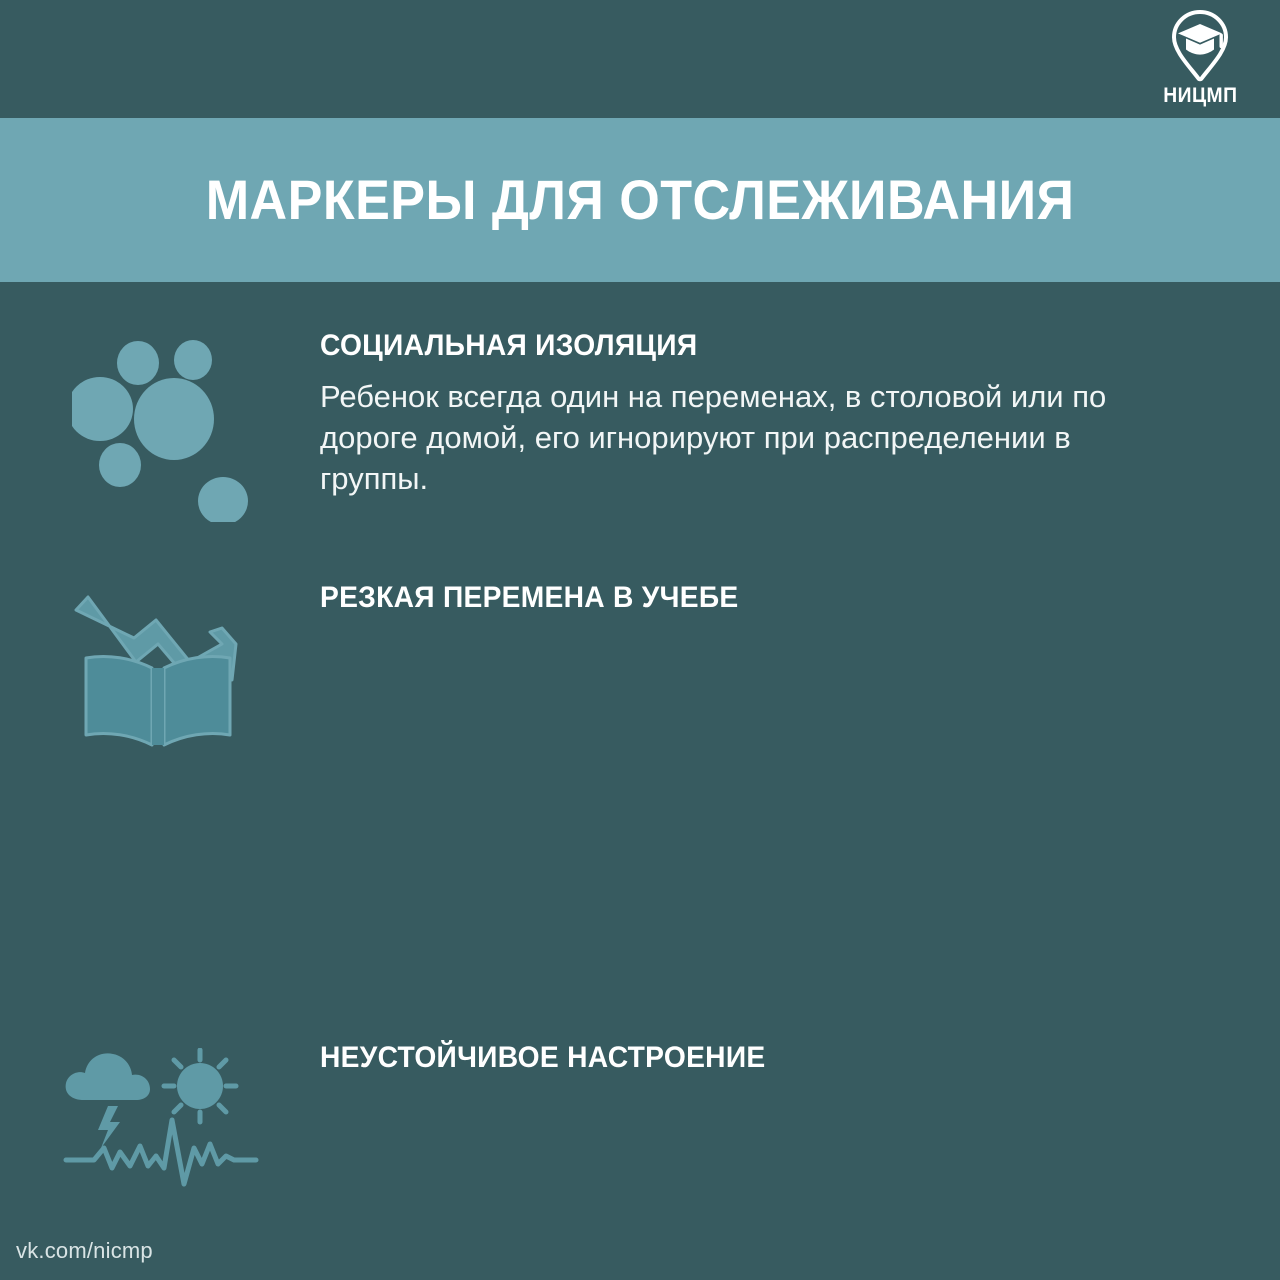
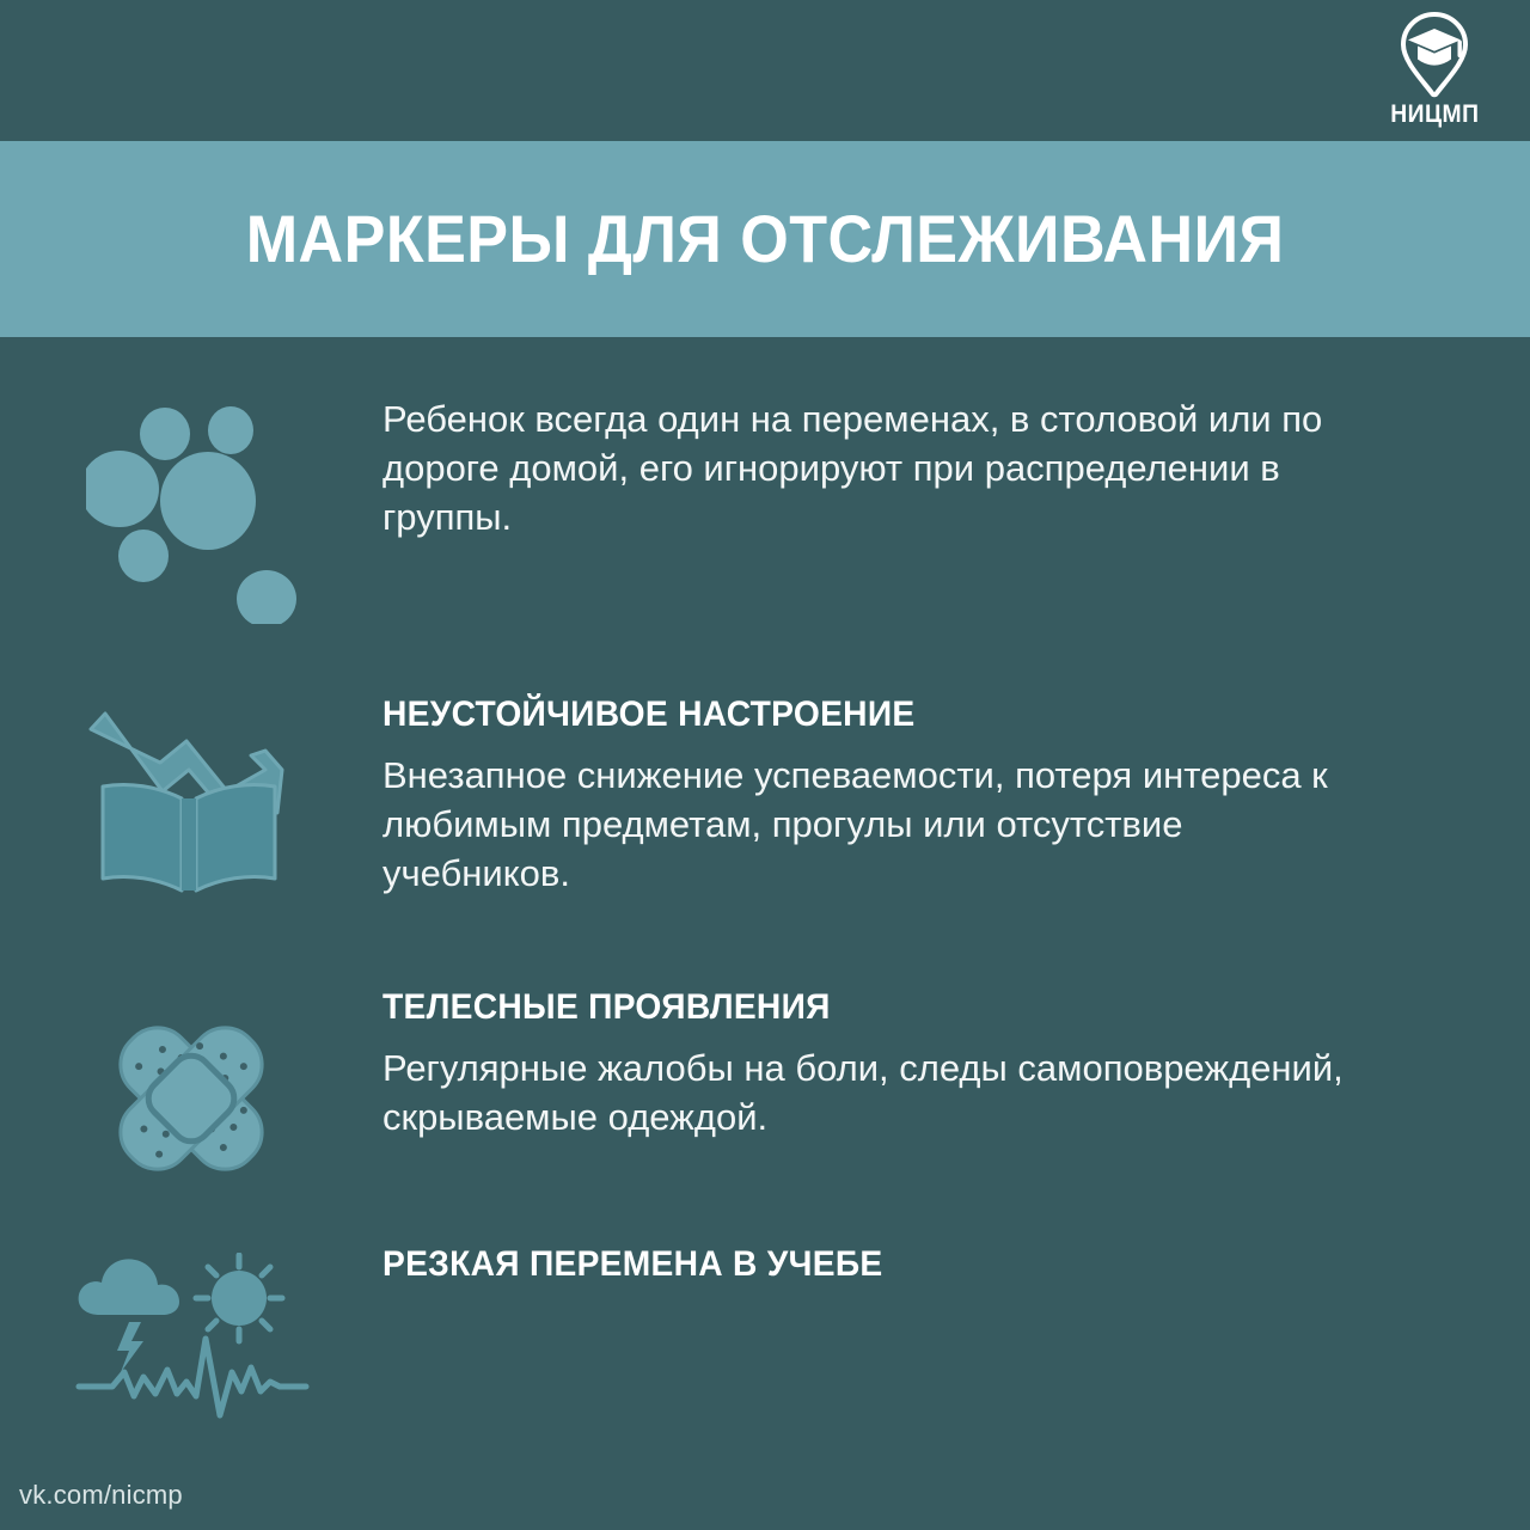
  НИЦМП
  МАРКЕРЫ ДЛЯ ОТСЛЕЖИВАНИЯ
- СОЦИАЛЬНАЯ ИЗОЛЯЦИЯ
  Ребенок всегда один на переменах, в столовой или по дороге домой, его игнорируют при распределении в группы.
- РЕЗКАЯ ПЕРЕМЕНА В УЧЕБЕ
+ НЕУСТОЙЧИВОЕ НАСТРОЕНИЕ
+ Внезапное снижение успеваемости, потеря интереса к любимым предметам, прогулы или отсутствие учебников.
+ ТЕЛЕСНЫЕ ПРОЯВЛЕНИЯ
+ Регулярные жалобы на боли, следы самоповреждений, скрываемые одеждой.
- НЕУСТОЙЧИВОЕ НАСТРОЕНИЕ
+ РЕЗКАЯ ПЕРЕМЕНА В УЧЕБЕ
  vk.com/nicmp
